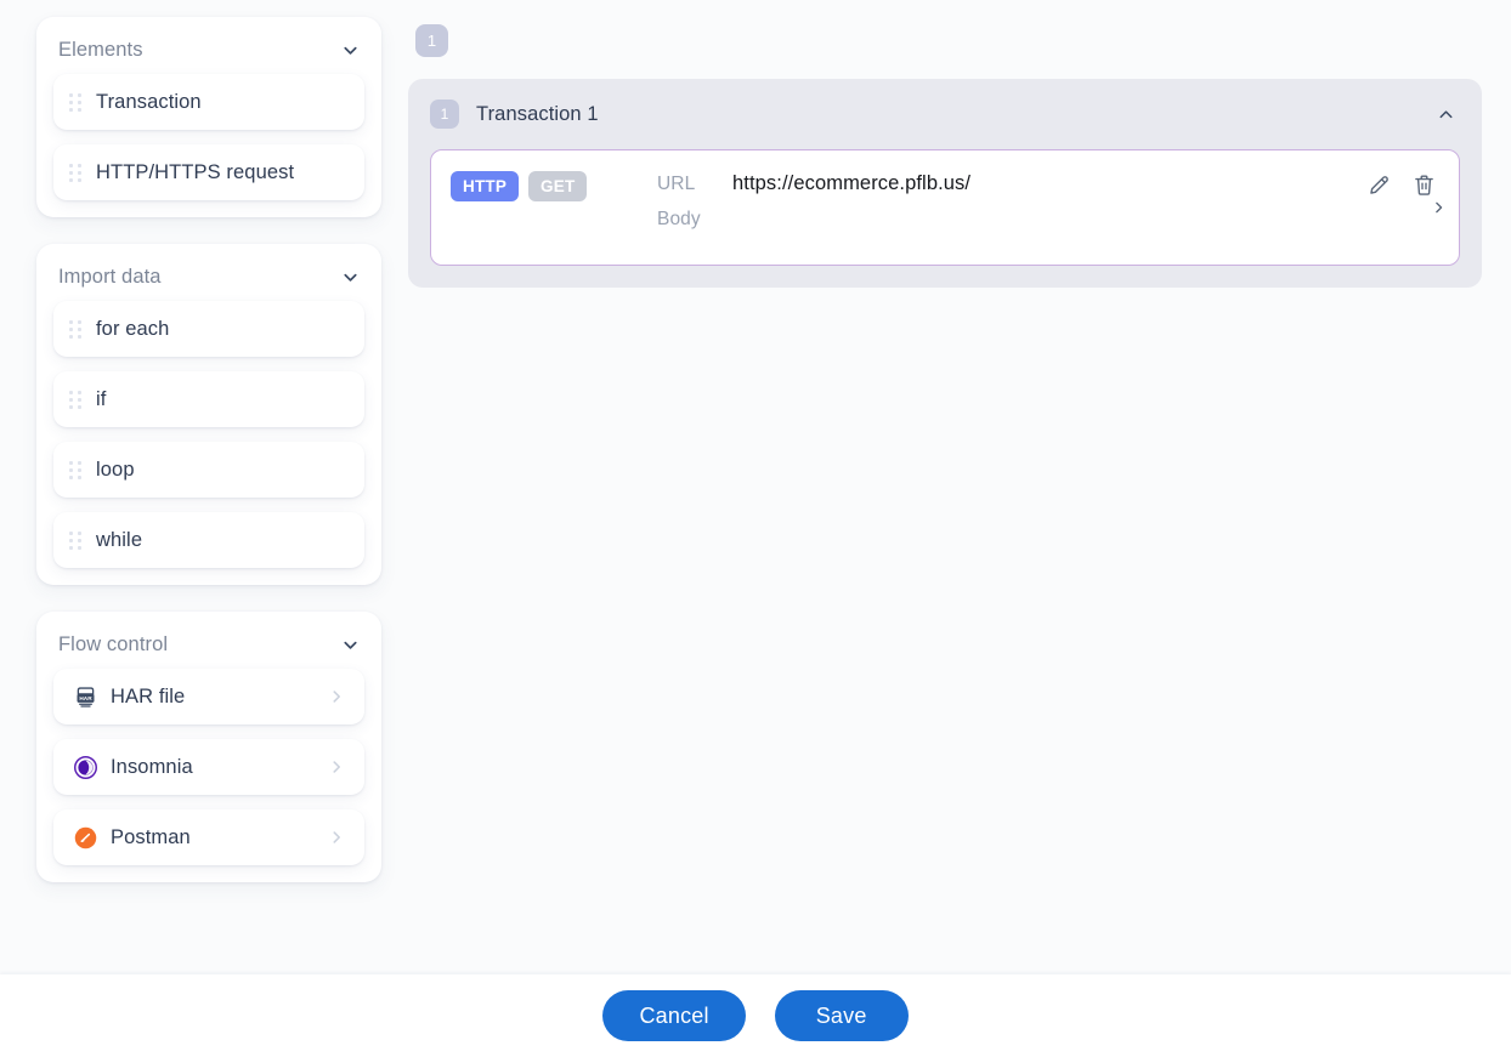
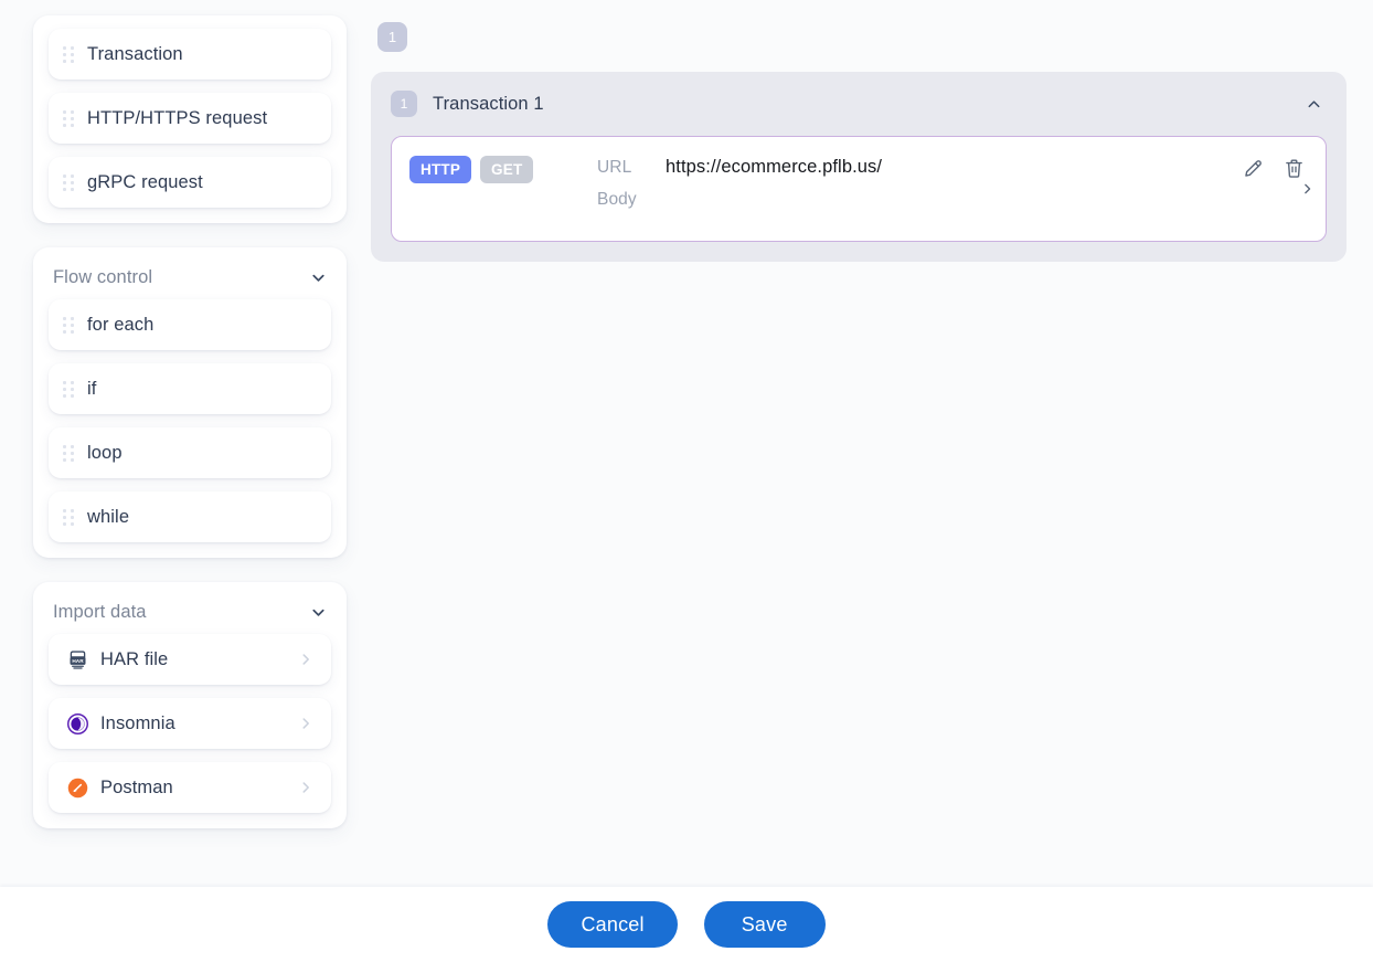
- Elements
  Transaction
  HTTP/HTTPS request
+ gRPC request
- Import data
+ Flow control
  for each
  if
  loop
  while
- Flow control
+ Import data
  HAR file
  Insomnia
  Postman
  1
  1
  Transaction 1
  HTTP
  GET
  URL
  https://ecommerce.pflb.us/
  Body
  Cancel
  Save
